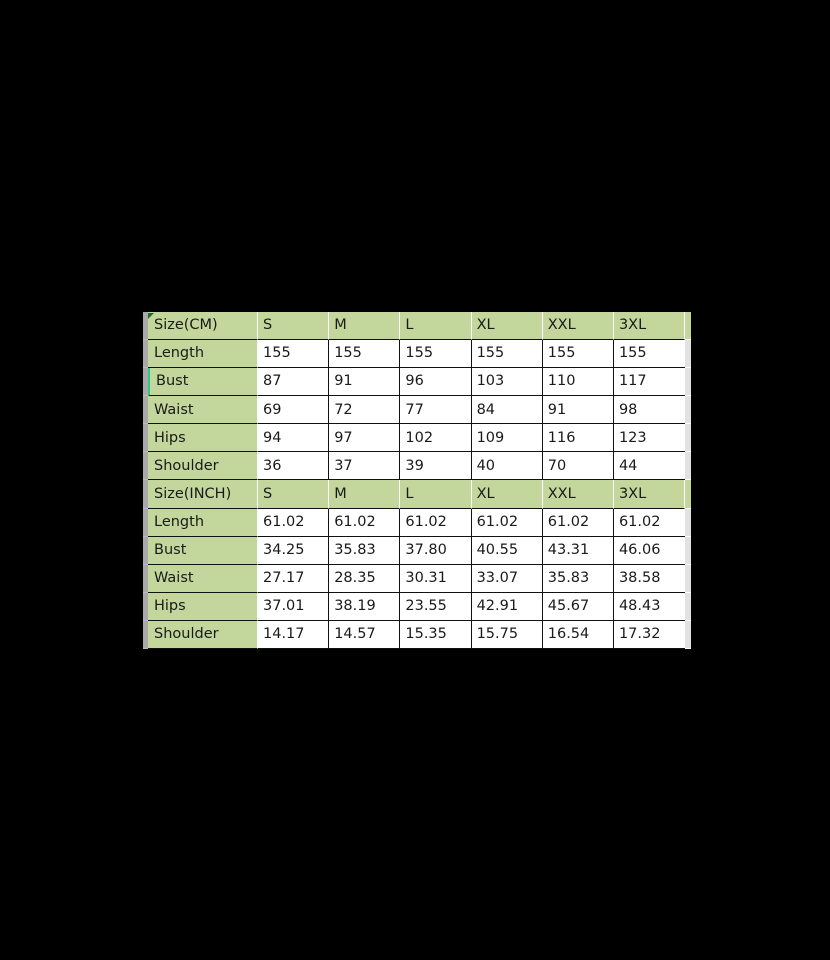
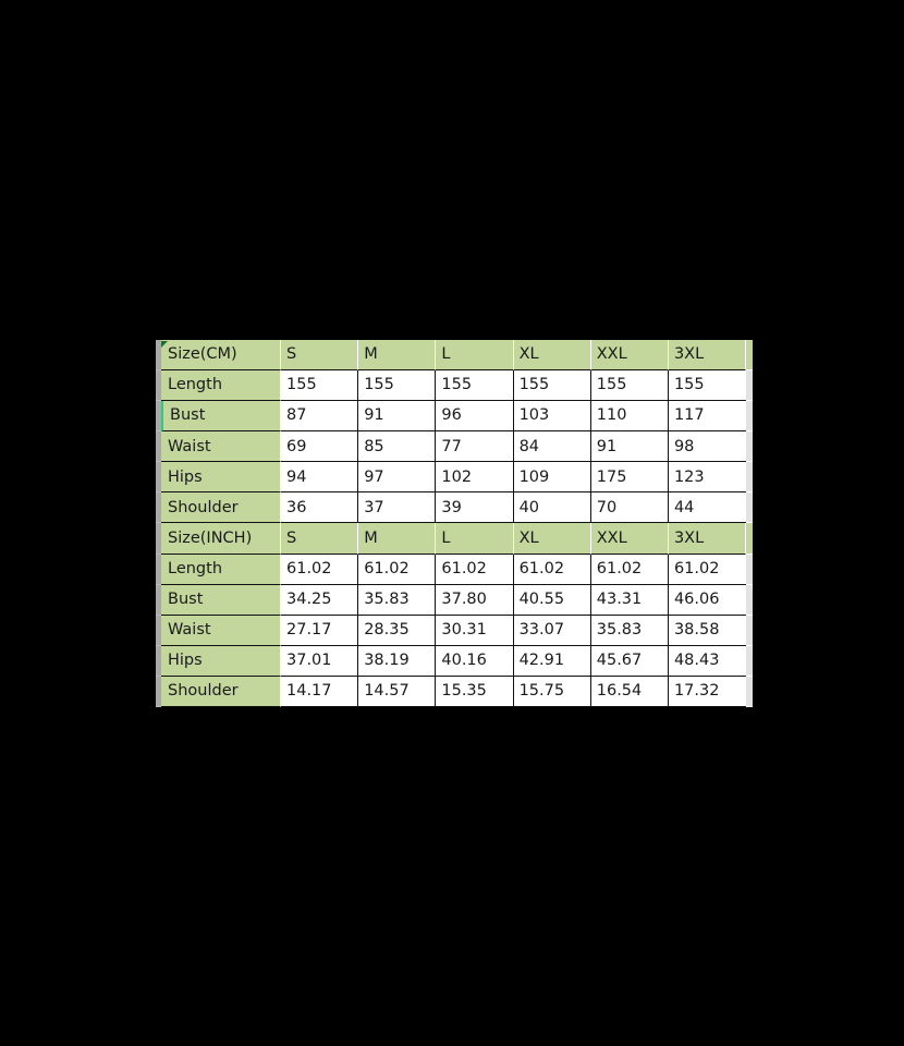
  Size(CM)
  S
  M
  L
  XL
  XXL
  3XL
  Length
  155
  155
  155
  155
  155
  155
  Bust
  87
  91
  96
  103
  110
  117
  Waist
  69
- 72
+ 85
  77
  84
  91
  98
  Hips
  94
  97
  102
  109
- 116
+ 175
  123
  Shoulder
  36
  37
  39
  40
  70
  44
  Size(INCH)
  S
  M
  L
  XL
  XXL
  3XL
  Length
  61.02
  61.02
  61.02
  61.02
  61.02
  61.02
  Bust
  34.25
  35.83
  37.80
  40.55
  43.31
  46.06
  Waist
  27.17
  28.35
  30.31
  33.07
  35.83
  38.58
  Hips
  37.01
  38.19
- 23.55
+ 40.16
  42.91
  45.67
  48.43
  Shoulder
  14.17
  14.57
  15.35
  15.75
  16.54
  17.32
